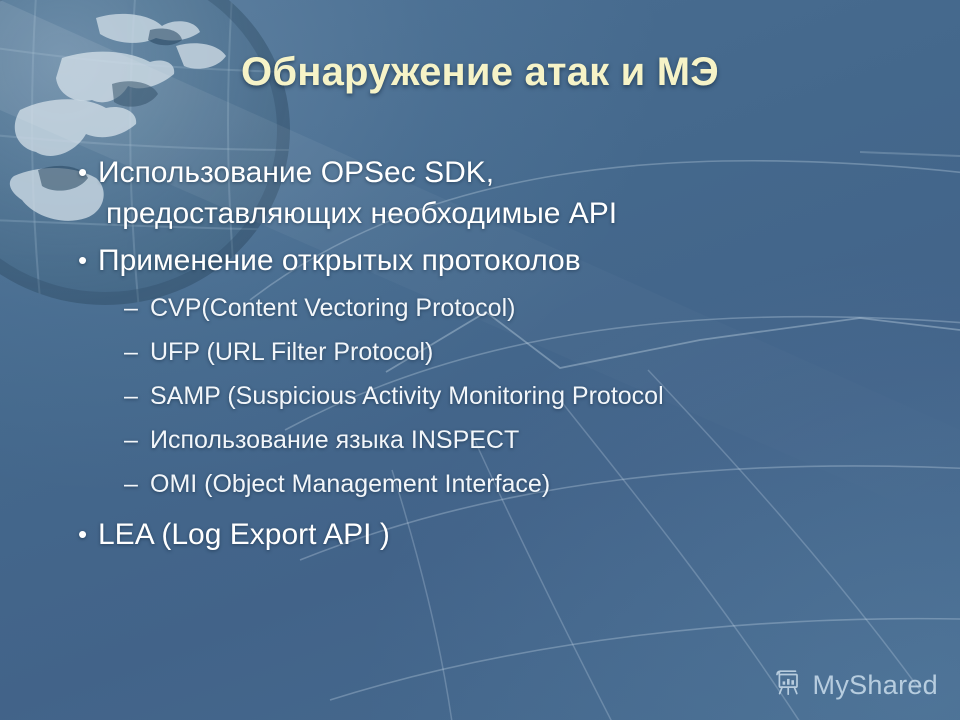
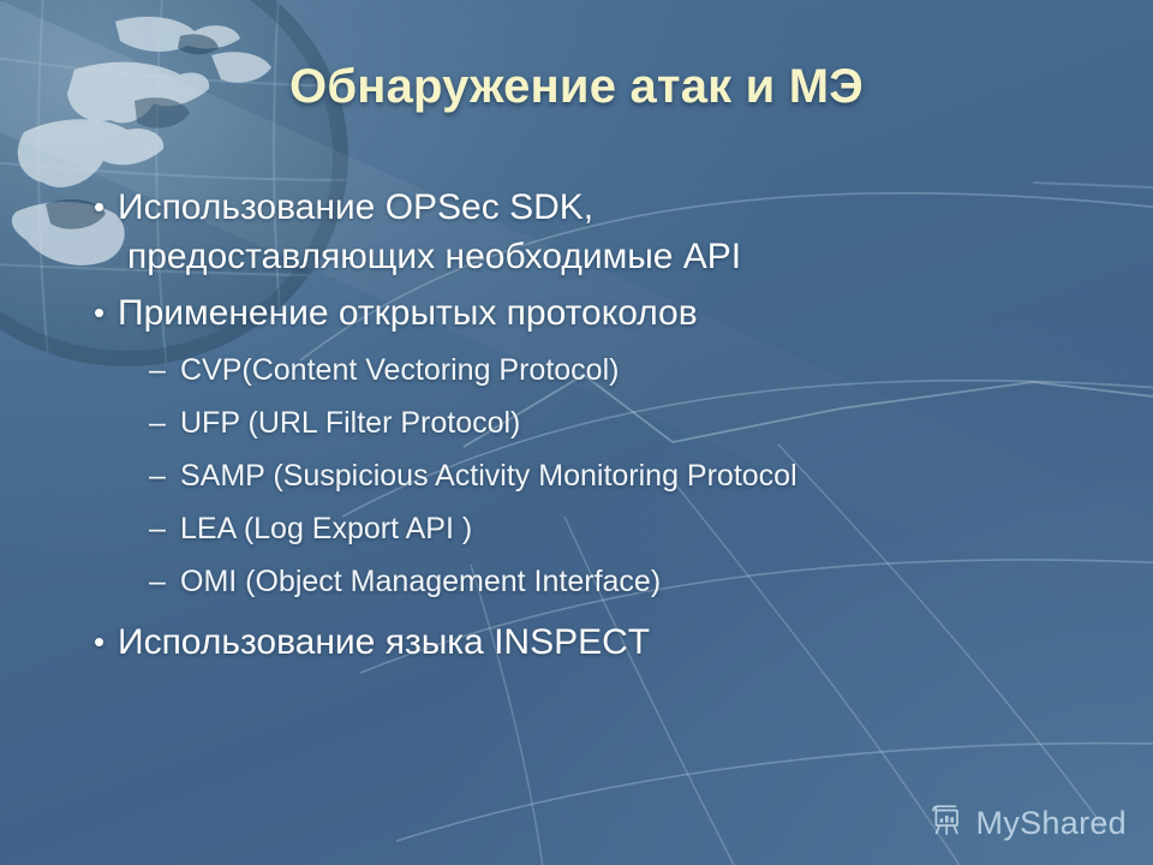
  Обнаружение атак и МЭ
  •
  Использование OPSec SDK,
  предоставляющих необходимые API
  •
  Применение открытых протоколов
  –
  CVP(Content Vectoring Protocol)
  –
  UFP (URL Filter Protocol)
  –
  SAMP (Suspicious Activity Monitoring Protocol
  –
- Использование языка INSPECT
+ LEA (Log Export API )
  –
  OMI (Object Management Interface)
  •
- LEA (Log Export API )
+ Использование языка INSPECT
  MyShared
